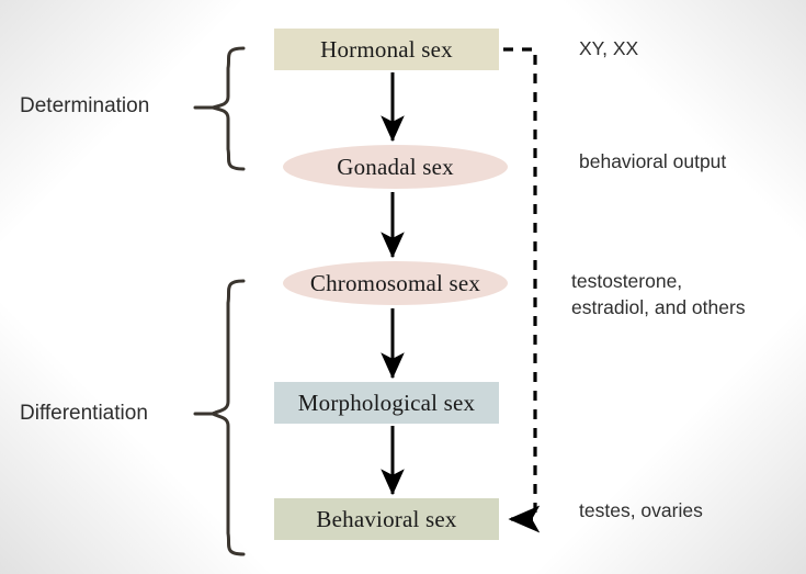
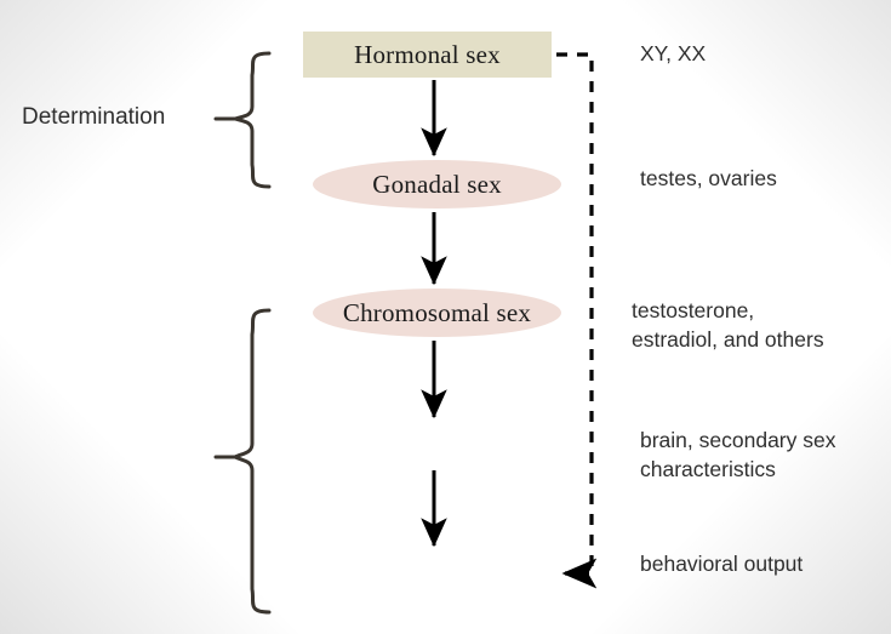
  Hormonal sex
  Gonadal sex
  Chromosomal sex
- Morphological sex
- Behavioral sex
  Determination
- Differentiation
  XY, XX
- behavioral output
+ testes, ovaries
  testosterone,
  estradiol, and others
+ brain, secondary sex
+ characteristics
- testes, ovaries
+ behavioral output
